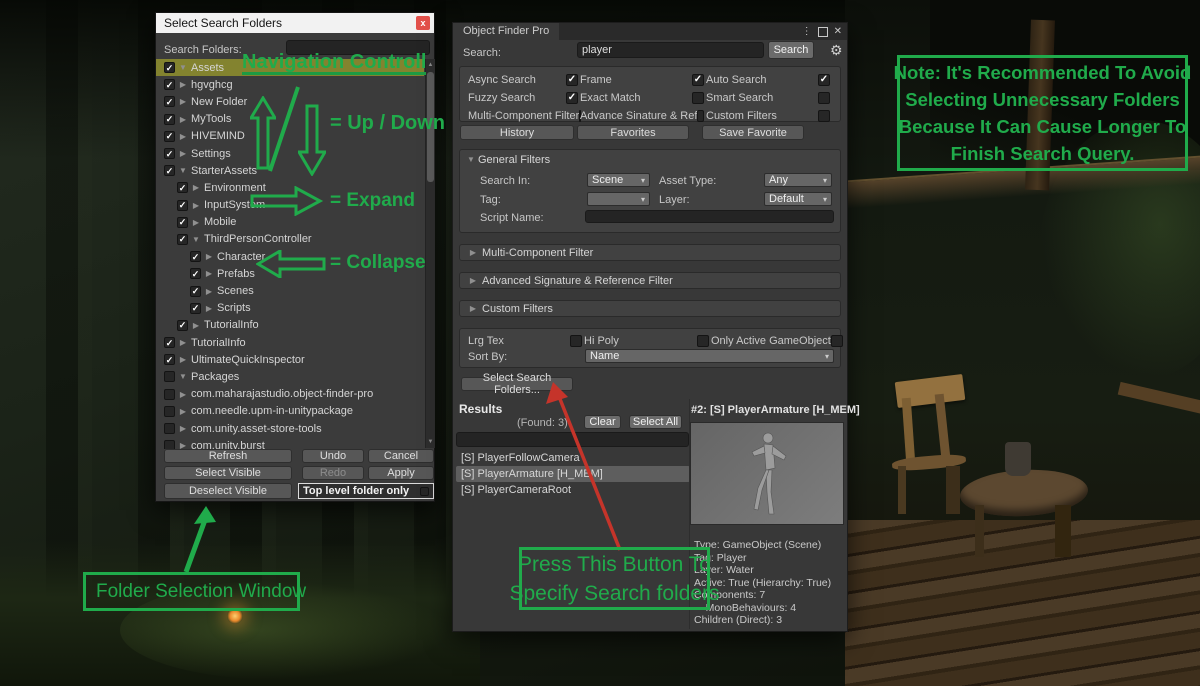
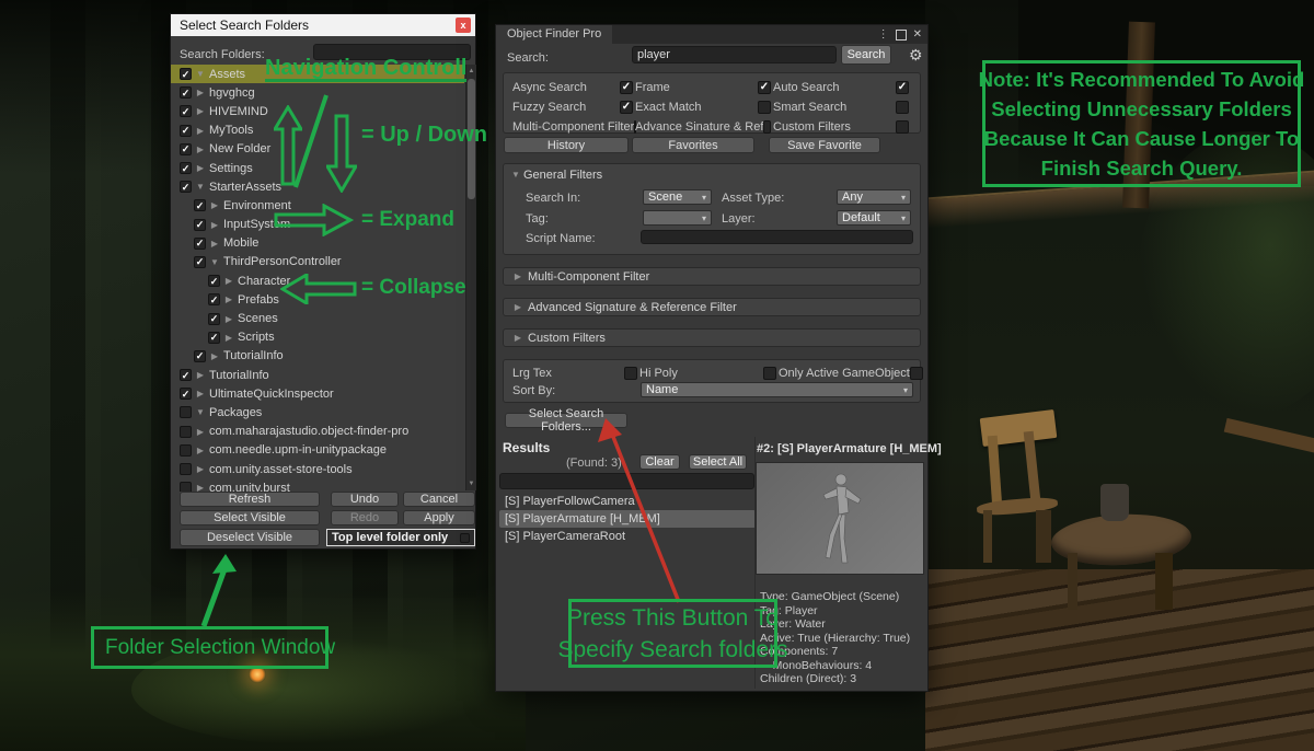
  Select Search Folders
  x
  Search Folders:
  ✓
  ▼
  Assets
  ✓
  ▶
  hgvghcg
  ✓
  ▶
- New Folder
+ HIVEMIND
  ✓
  ▶
  MyTools
  ✓
  ▶
- HIVEMIND
+ New Folder
  ✓
  ▶
  Settings
  ✓
  ▼
  StarterAssets
  ✓
  ▶
  Environment
  ✓
  ▶
  InputSyst
  ✓
  ▶
  Mobile
  ✓
  ▼
  ThirdPersonController
  ✓
  ▶
  Character
  ✓
  ▶
  Prefabs
  ✓
  ▶
  Scenes
  ✓
  ▶
  Scripts
  ✓
  ▶
  TutorialInfo
  ✓
  ▶
  TutorialInfo
  ✓
  ▶
  UltimateQuickInspector
  ▼
  Packages
  ▶
  com.maharajastudio.object-finder-pro
  ▶
  com.needle.upm-in-unitypackage
  ▶
  com.unity.asset-store-tools
  ▶
  com.unity.burst
  Refresh
  Undo
  Cancel
  Select Visible
  Redo
  Apply
  Deselect Visible
  Top level folder only
  Object Finder Pro
  ⋮
  ✕
  Search:
  player
  Search
  ⚙
  Async Search
  ✓
  Frame
  ✓
  Auto Search
  ✓
  Fuzzy Search
  ✓
  Exact Match
  Smart Search
  Multi-Component Filter
  Advance Sinature & Ref
  Custom Filters
  History
  Favorites
  Save Favorite
  ▼
  General Filters
  Search In:
  Scene
  ▾
  Asset Type:
  Any
  ▾
  Tag:
  ▾
  Layer:
  Default
  ▾
  Script Name:
  ▶
  Multi-Component Filter
  ▶
  Advanced Signature & Reference Filter
  ▶
  Custom Filters
  Lrg Tex
  Hi Poly
  Only Active GameObject
  Sort By:
  Name
  ▾
  Select Search Folders...
  Results
  (Found: 3)
  Clear
  Select All
  [S] PlayerFollowCamera
  [S] PlayerArmature [H_MEM]
  [S] PlayerCameraRoot
  #2: [S] PlayerArmature [H_MEM]
  Type: GameObject (Scene)
  Tag: Player
  Layer: Water
  Active: True (Hierarchy: True)
  Components: 7
  MonoBehaviours: 4
  Children (Direct): 3
  Navigation Controll
  = Up / Down
  = Expand
  = Collapse
  Folder Selection Window
  Note: It's Recommended To Avoid
  Selecting Unnecessary Folders
  Because It Can Cause Longer To
  Finish Search Query.
  Press This Button To
  Specify Search folders
